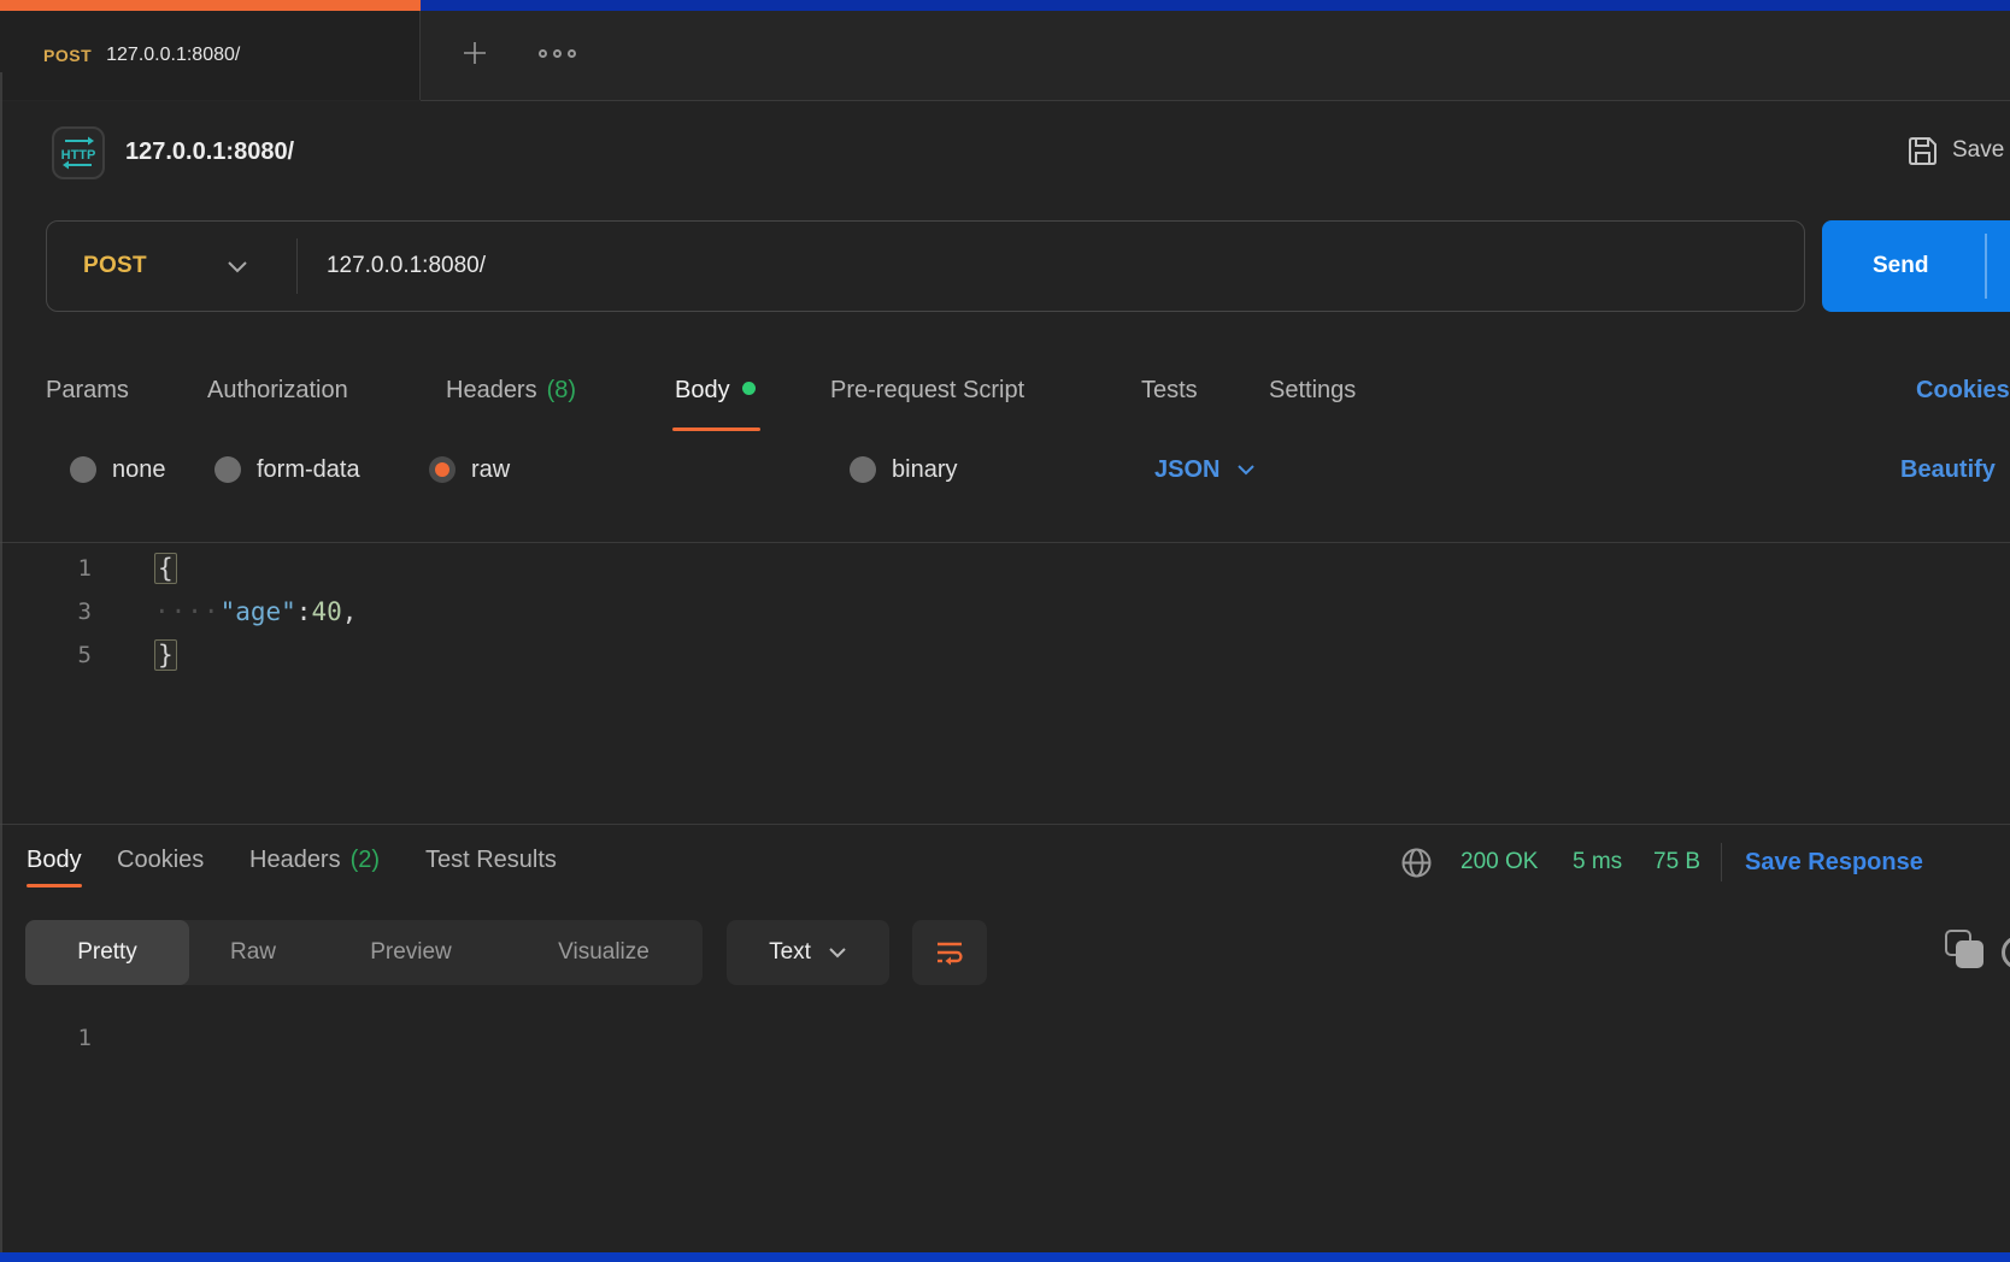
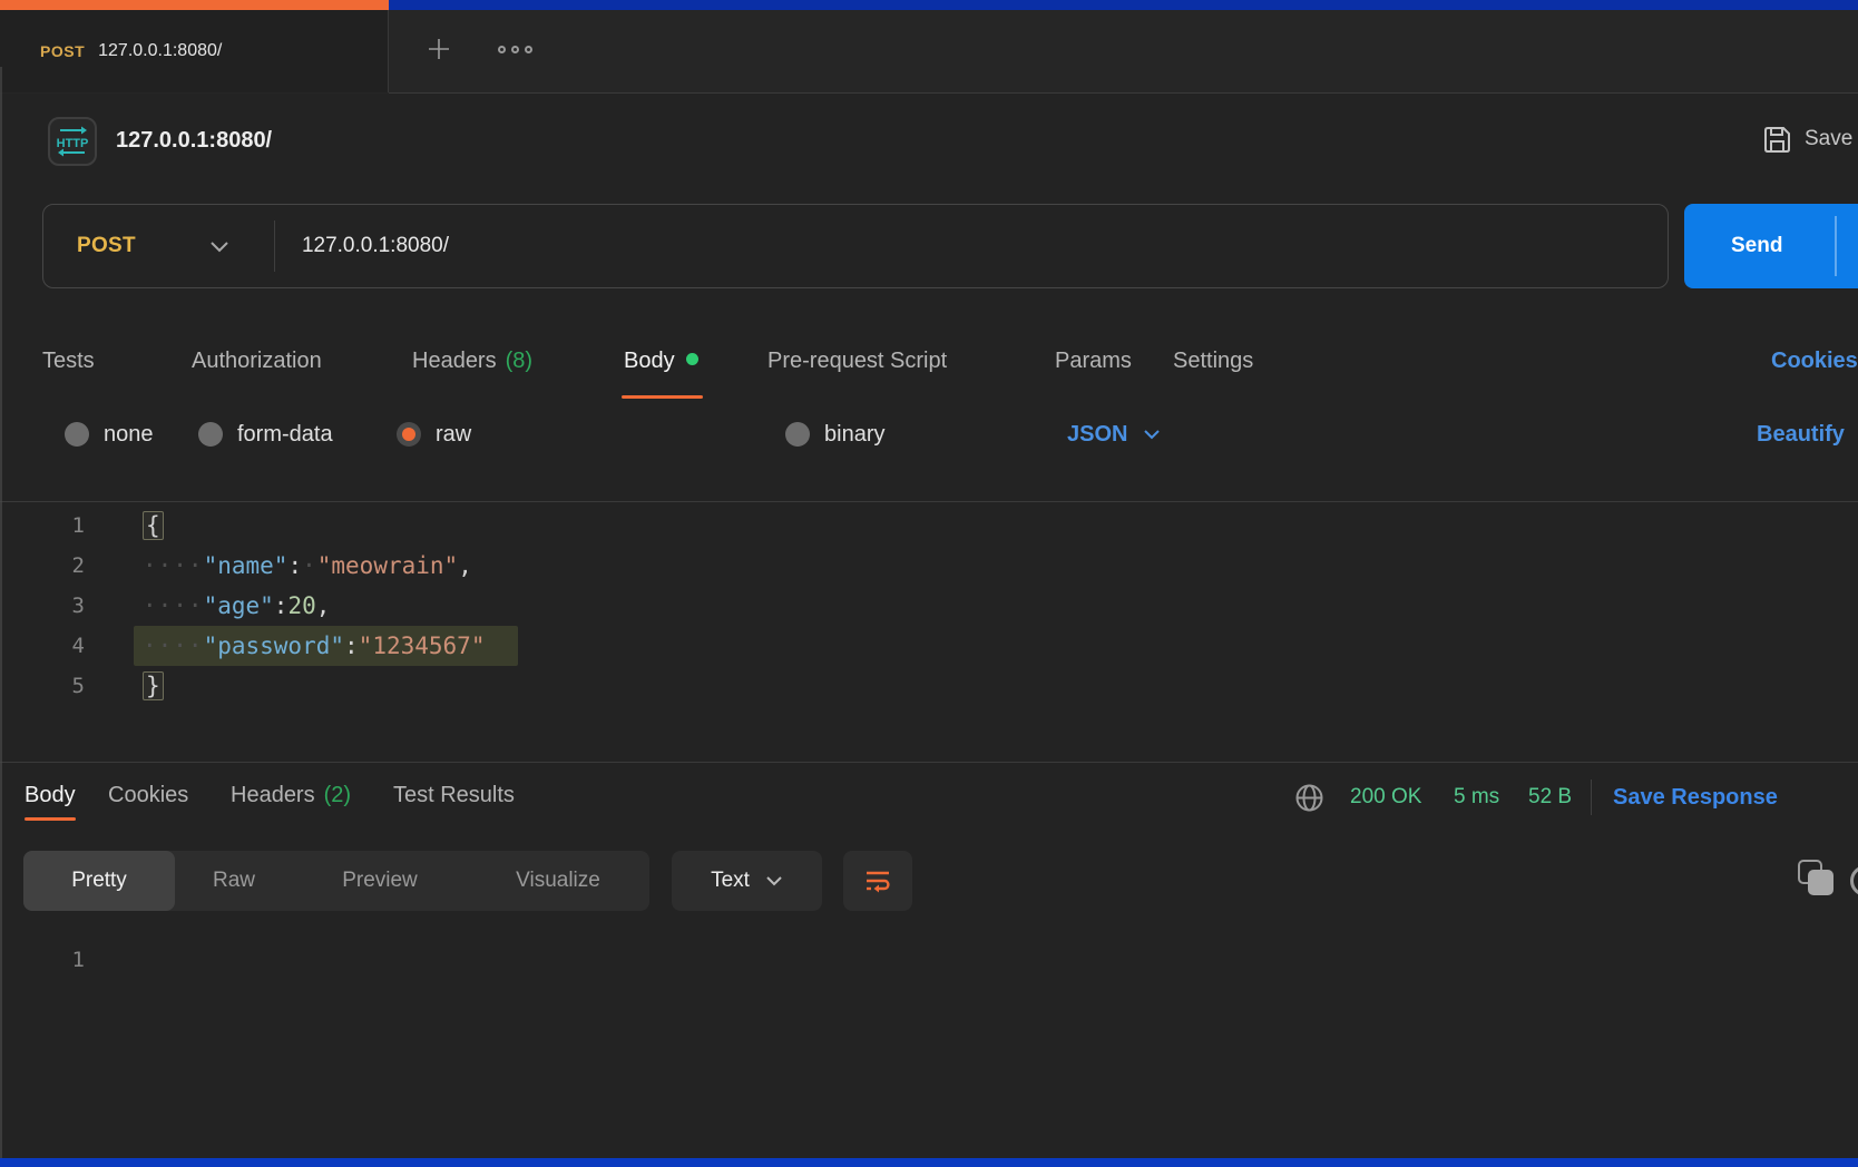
  POST
  127.0.0.1:8080/
  HTTP
  127.0.0.1:8080/
  Save
  POST
  127.0.0.1:8080/
  Send
- Params
+ Tests
  Authorization
  Headers (8)
  Body
  Pre-request Script
- Tests
+ Params
  Settings
  Cookies
  none
  form-data
  raw
  binary
  JSON
  Beautify
  1
  {
+ 2
+ ····"name":·"meowrain",
  3
- ····"age":40,
+ ····"age":20,
+ 4
+ ····"password":"1234567"
  5
  }
  Body
  Cookies
  Headers (2)
  Test Results
  200 OK
  5 ms
- 75 B
+ 52 B
  Save Response
  Pretty
  Raw
  Preview
  Visualize
  Text
  1
